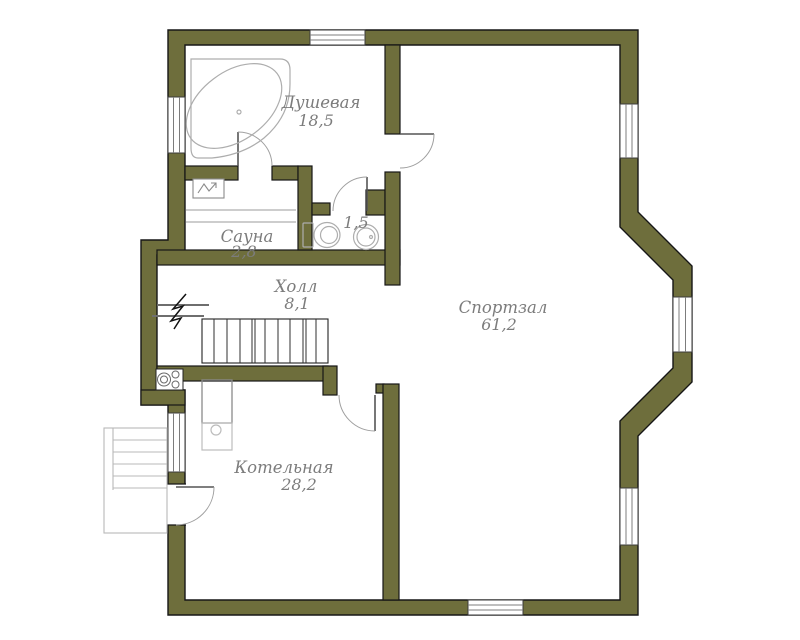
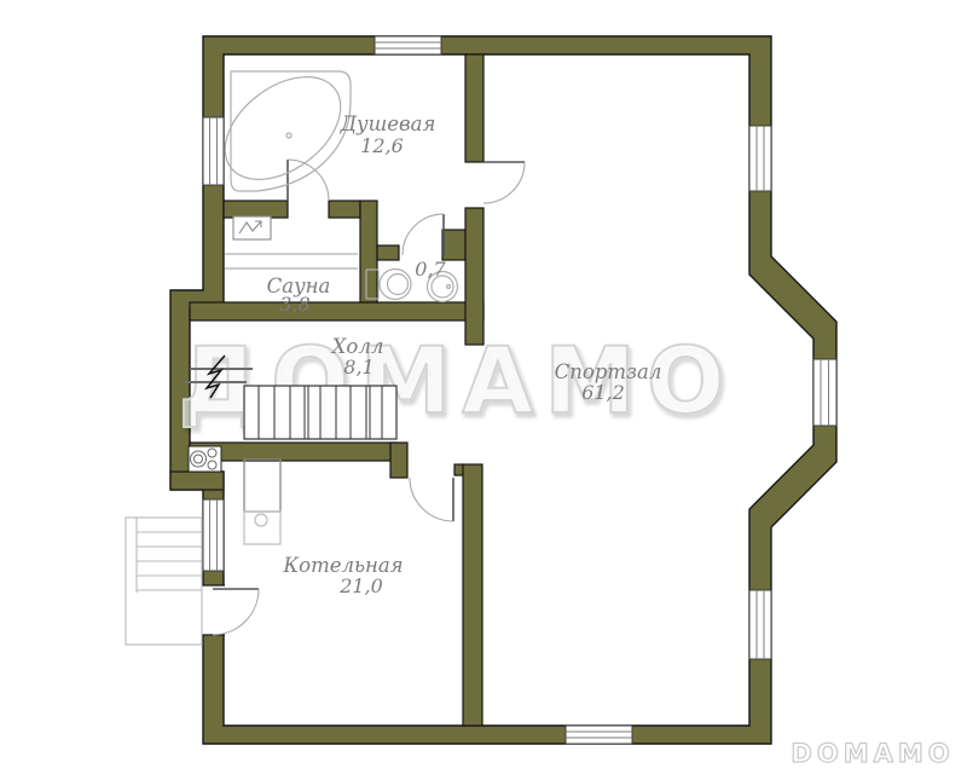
+ ДОМАМО
  Душевая
- 18,5
+ 12,6
  Сауна
- 2,8
+ 3,8
- 1,5
+ 0,7
  Холл
  8,1
  Спортзал
  61,2
  Котельная
- 28,2
+ 21,0
+ DOMAMO
